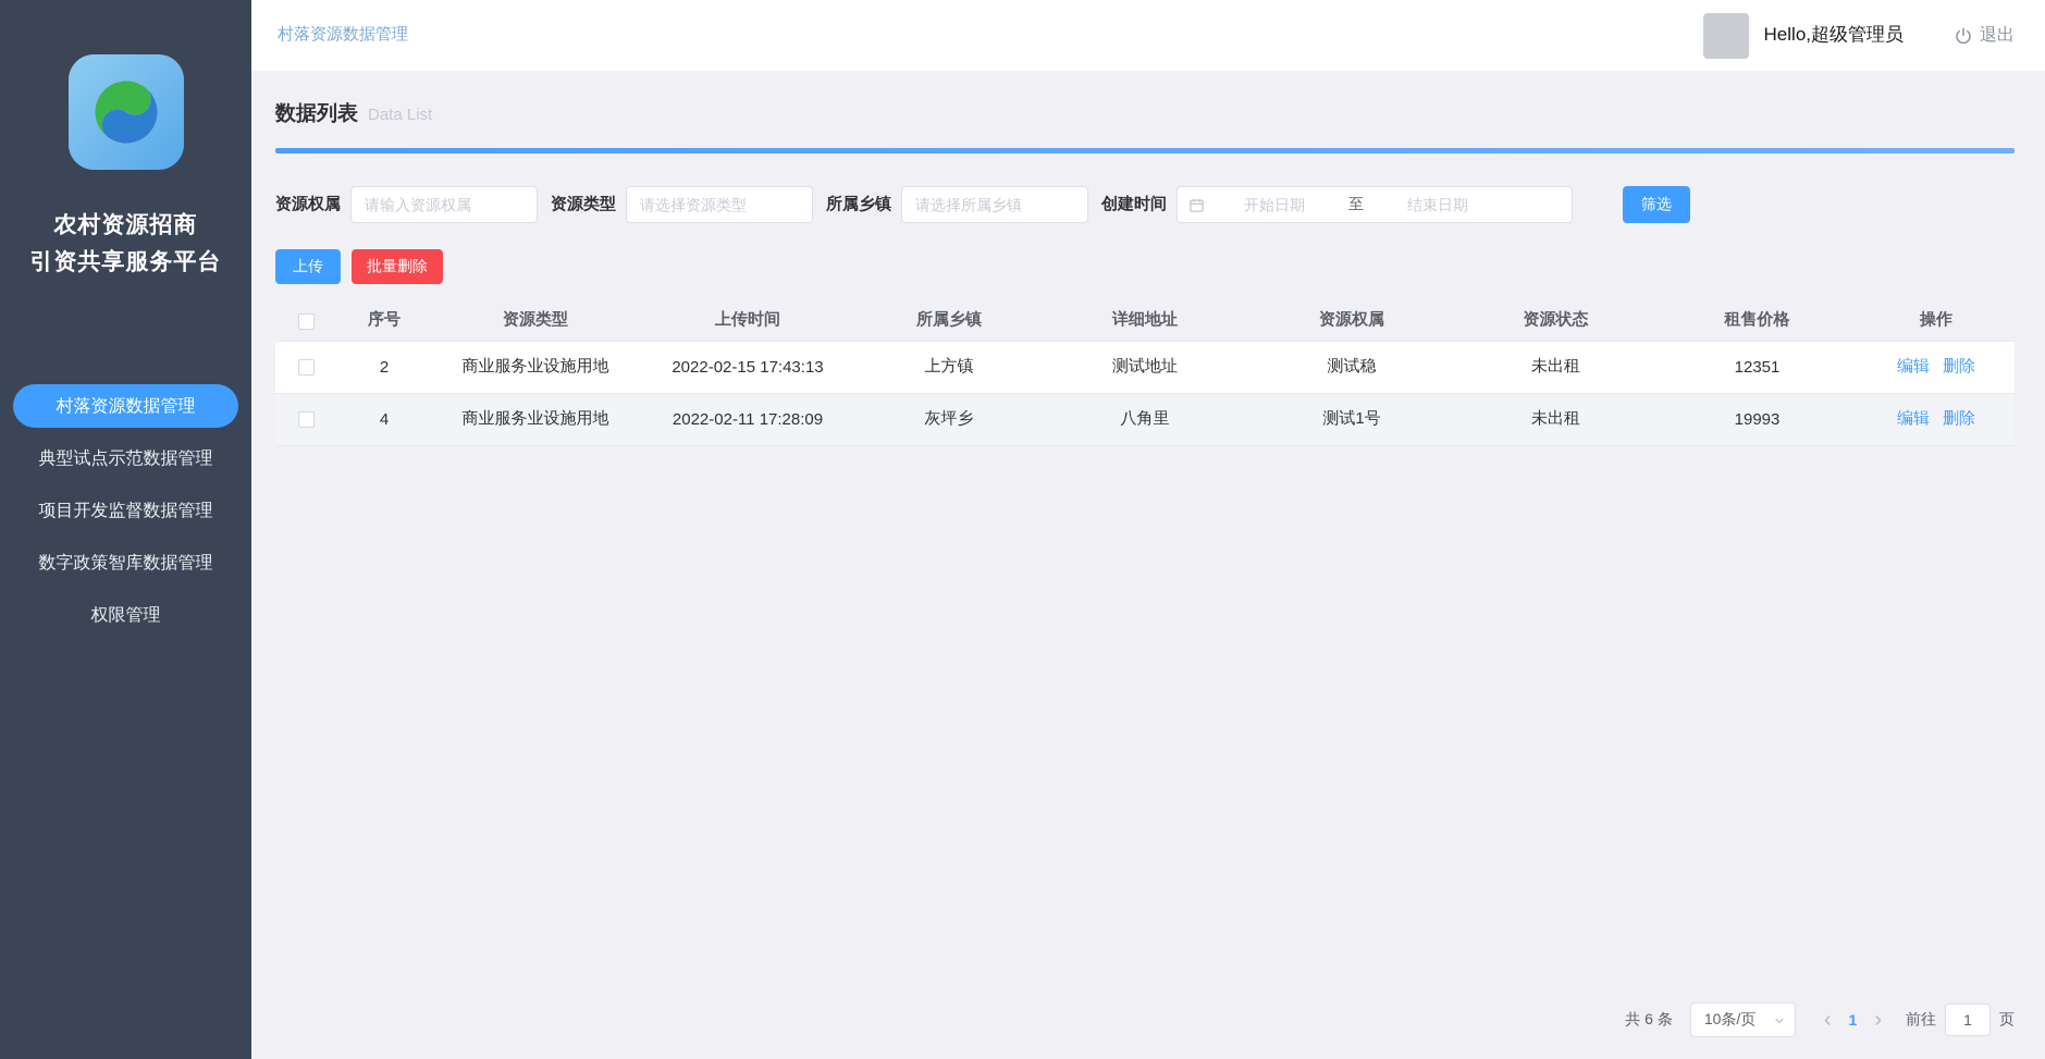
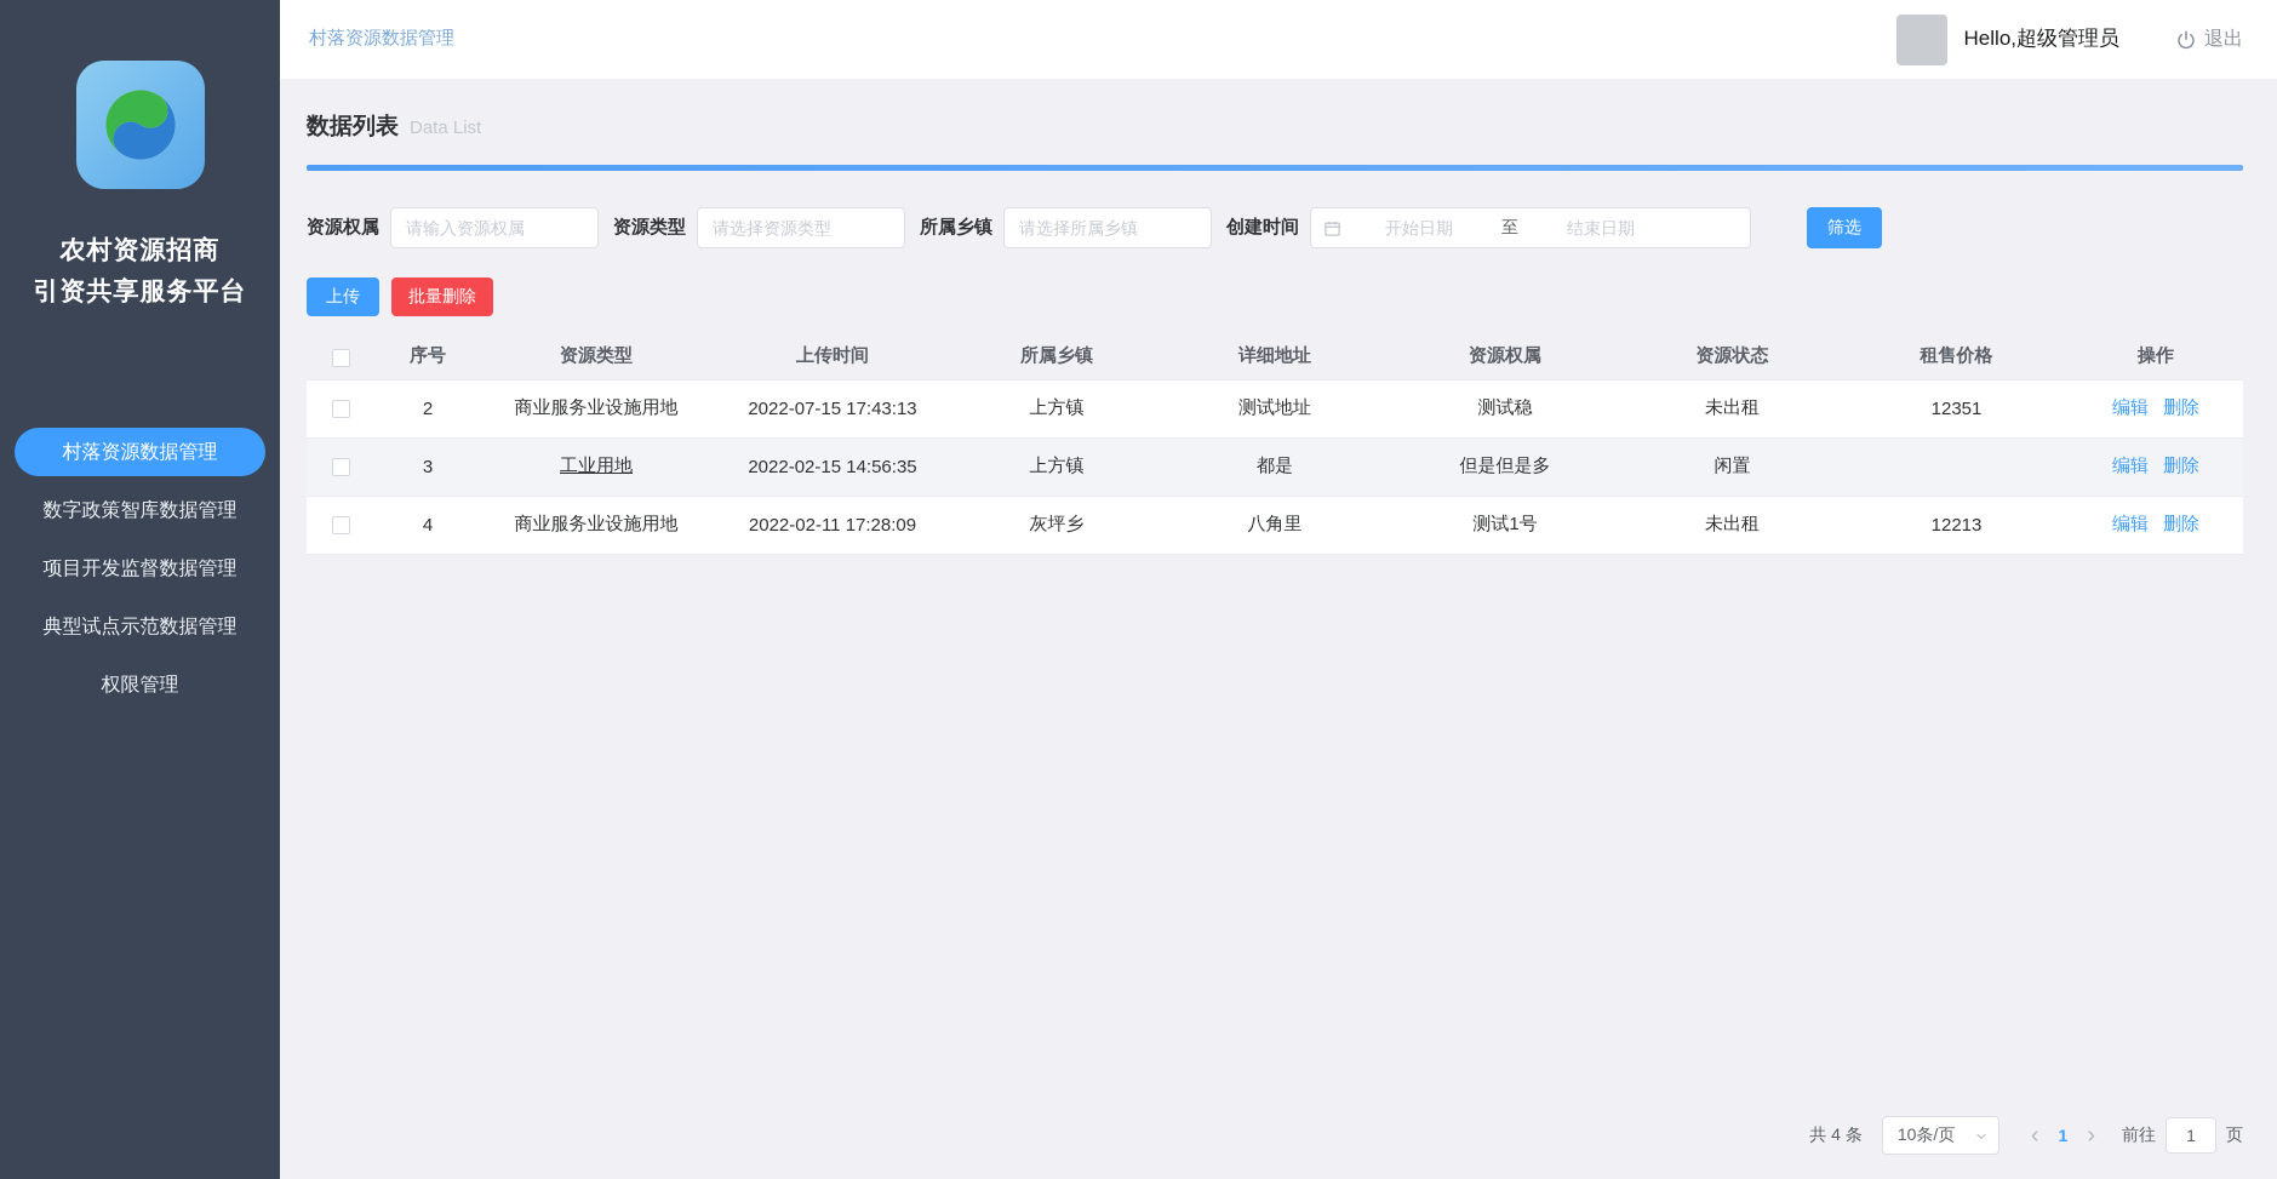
  农村资源招商
  引资共享服务平台
  村落资源数据管理
- 典型试点示范数据管理
+ 数字政策智库数据管理
  项目开发监督数据管理
- 数字政策智库数据管理
+ 典型试点示范数据管理
  权限管理
  村落资源数据管理
  Hello,超级管理员
  退出
  数据列表
  Data List
  资源权属
  请输入资源权属
  资源类型
  请选择资源类型
  所属乡镇
  请选择所属乡镇
  创建时间
  开始日期
  至
  结束日期
  筛选
  上传
  批量删除
  	序号	资源类型	上传时间	所属乡镇	详细地址	资源权属	资源状态	租售价格	操作
- 	2	商业服务业设施用地	2022-02-15 17:43:13	上方镇	测试地址	测试稳	未出租	12351	编辑 删除
+ 	2	商业服务业设施用地	2022-07-15 17:43:13	上方镇	测试地址	测试稳	未出租	12351	编辑 删除
+ 	3	工业用地	2022-02-15 14:56:35	上方镇	都是	但是但是多	闲置		编辑 删除
- 	4	商业服务业设施用地	2022-02-11 17:28:09	灰坪乡	八角里	测试1号	未出租	19993	编辑 删除
+ 	4	商业服务业设施用地	2022-02-11 17:28:09	灰坪乡	八角里	测试1号	未出租	12213	编辑 删除
- 共 6 条
+ 共 4 条
  10条/页
  ‹
  1
  ›
  前往
  1
  页
